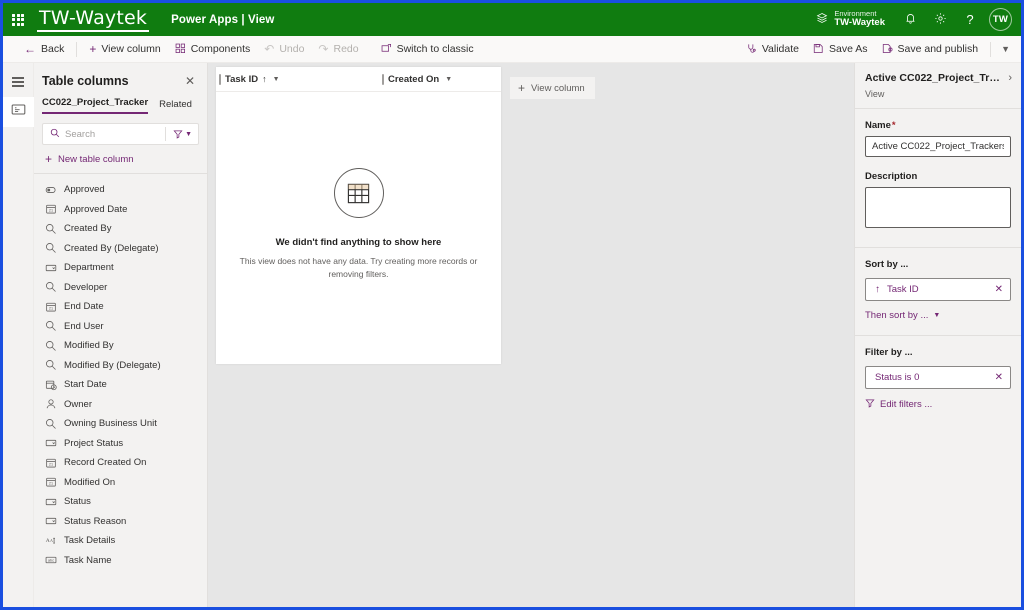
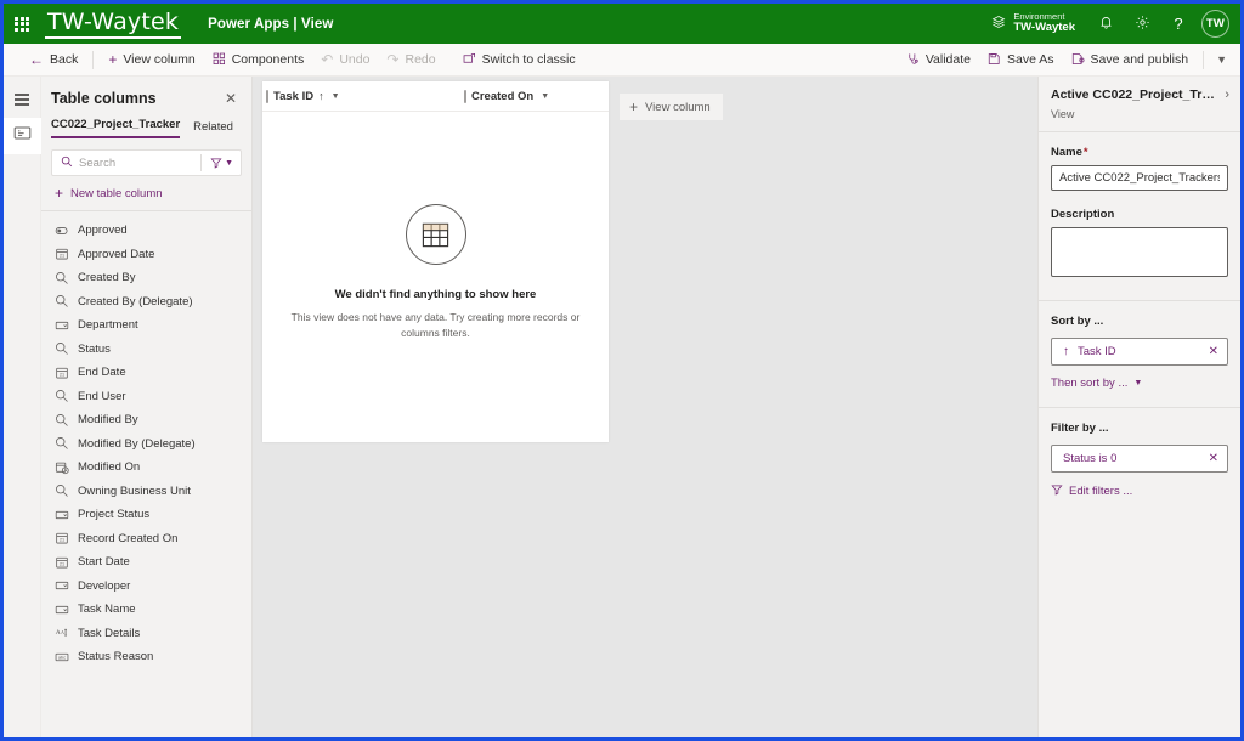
  TW-Waytek
  Power Apps | View
  Environment
  TW-Waytek
  ?
  TW
  ←
  Back
  +
  View column
  Components
  ↶
  Undo
  ↷
  Redo
  Switch to classic
  Validate
  Save As
  Save and publish
  ▼
  Table columns
  ✕
  CC022_Project_Tracker
  Related
  Search
  +
  New table column
  Approved
  Approved Date
  Created By
  Created By (Delegate)
  Department
- Developer
+ Status
  End Date
  End User
  Modified By
  Modified By (Delegate)
- Start Date
+ Modified On
- Owner
  Owning Business Unit
  Project Status
  Record Created On
- Modified On
+ Start Date
- Status
+ Developer
- Status Reason
+ Task Name
  Task Details
- Task Name
+ Status Reason
  Task ID
  ↑
  Created On
  We didn't find anything to show here
- This view does not have any data. Try creating more records or removing filters.
+ This view does not have any data. Try creating more records or columns filters.
  +
  View column
  Active CC022_Project_Track
  ›
  View
  Name*
  Active CC022_Project_Tracker
  Description
  Sort by ...
  ↑
  Task ID
  ✕
  Then sort by ...
  Filter by ...
  Status is 0
  ✕
  Edit filters ...
